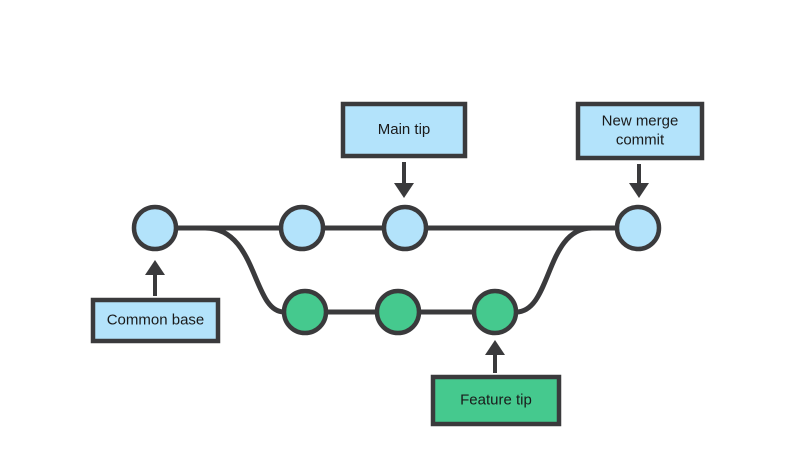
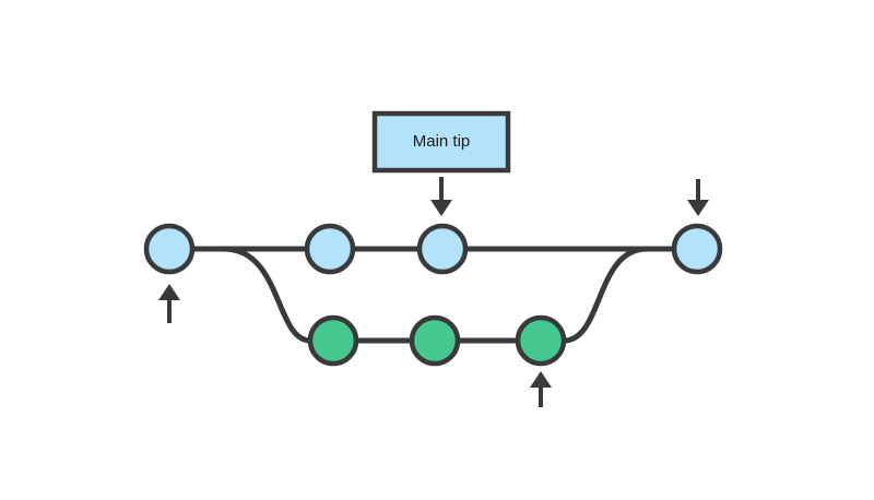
  Main tip
- New merge commit
- Common base
- Feature tip
